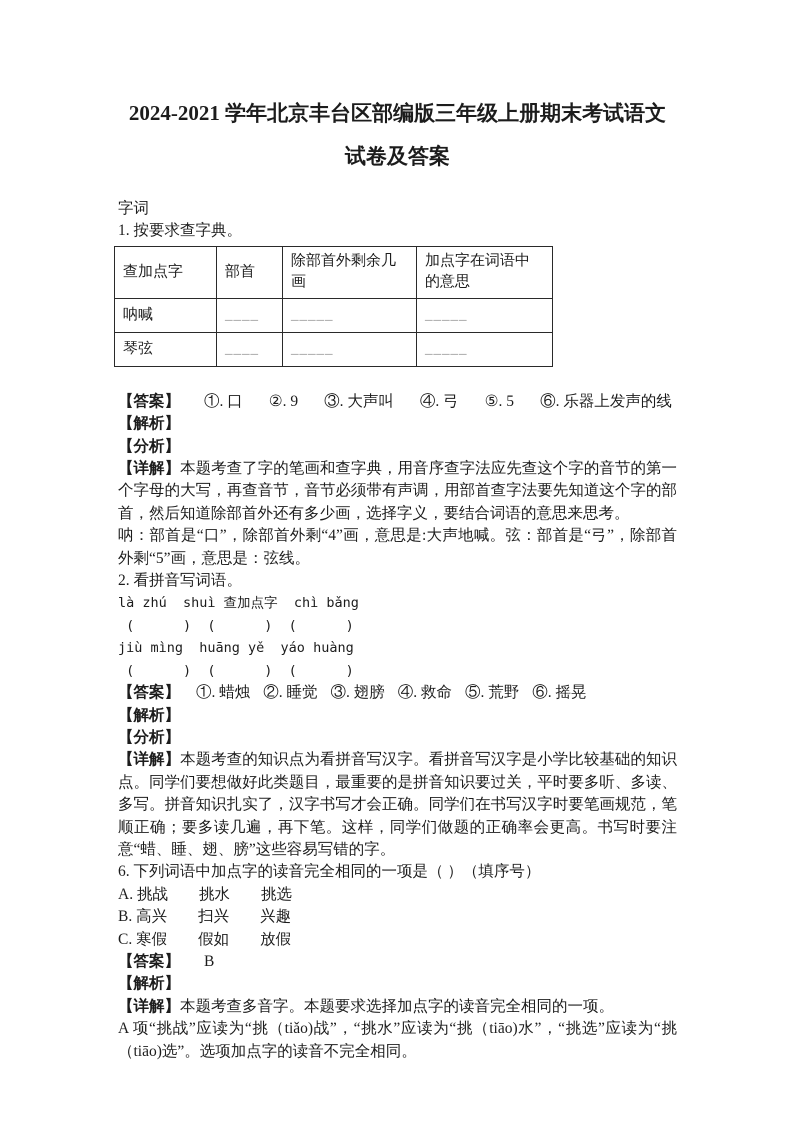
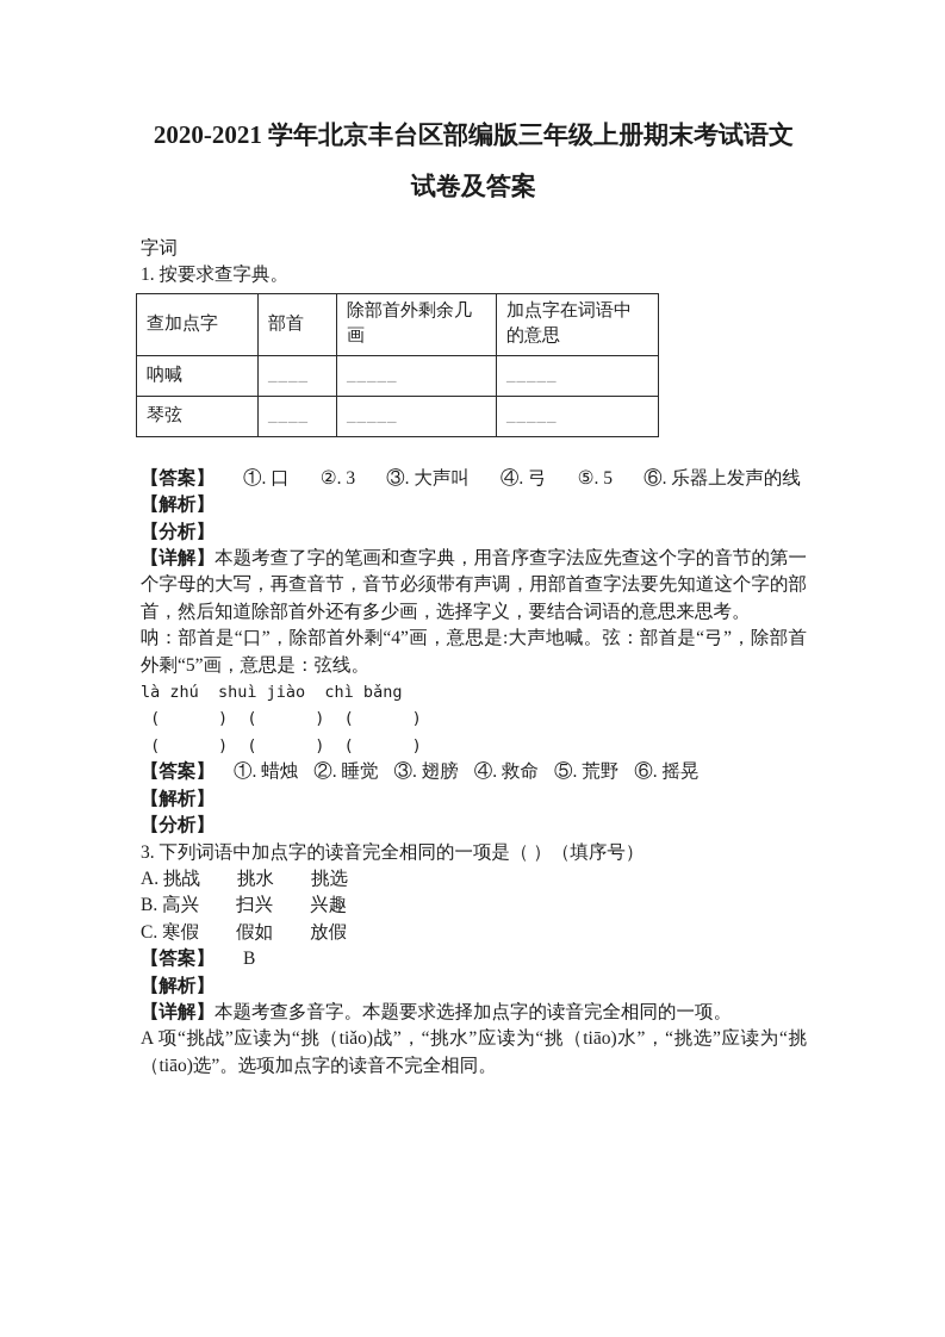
- 2024-2021 学年北京丰台区部编版三年级上册期末考试语文
+ 2020-2021 学年北京丰台区部编版三年级上册期末考试语文
  试卷及答案
  字词
  1. 按要求查字典。
  查加点字	部首	除部首外剩余几画	加点字在词语中的意思
  呐喊	____	_____	_____
  琴弦	____	_____	_____
- 【答案】 ①. 口 ②. 9 ③. 大声叫 ④. 弓 ⑤. 5 ⑥. 乐器上发声的线
+ 【答案】 ①. 口 ②. 3 ③. 大声叫 ④. 弓 ⑤. 5 ⑥. 乐器上发声的线
  【解析】
  【分析】
  【详解】本题考查了字的笔画和查字典，用音序查字法应先查这个字的音节的第一个字母的大写，再查音节，音节必须带有声调，用部首查字法要先知道这个字的部首，然后知道除部首外还有多少画，选择字义，要结合词语的意思来思考。
  呐：部首是“口”，除部首外剩“4”画，意思是:大声地喊。弦：部首是“弓”，除部首外剩“5”画，意思是：弦线。
- 2. 看拼音写词语。
- là zhú shuì 查加点字 chì bǎng
+ là zhú shuì jiào chì bǎng
  ( ) ( ) ( )
- jiù mìng huāng yě yáo huàng
  ( ) ( ) ( )
  【答案】 ①. 蜡烛 ②. 睡觉 ③. 翅膀 ④. 救命 ⑤. 荒野 ⑥. 摇晃
  【解析】
  【分析】
- 【详解】本题考查的知识点为看拼音写汉字。看拼音写汉字是小学比较基础的知识点。同学们要想做好此类题目，最重要的是拼音知识要过关，平时要多听、多读、多写。拼音知识扎实了，汉字书写才会正确。同学们在书写汉字时要笔画规范，笔顺正确；要多读几遍，再下笔。这样，同学们做题的正确率会更高。书写时要注意“蜡、睡、翅、膀”这些容易写错的字。
- 6. 下列词语中加点字的读音完全相同的一项是（ ）（填序号）
+ 3. 下列词语中加点字的读音完全相同的一项是（ ）（填序号）
  A. 挑战 挑水 挑选
  B. 高兴 扫兴 兴趣
  C. 寒假 假如 放假
  【答案】 B
  【解析】
  【详解】本题考查多音字。本题要求选择加点字的读音完全相同的一项。
  A 项“挑战”应读为“挑（tiǎo)战”，“挑水”应读为“挑（tiāo)水”，“挑选”应读为“挑（tiāo)选”。选项加点字的读音不完全相同。
